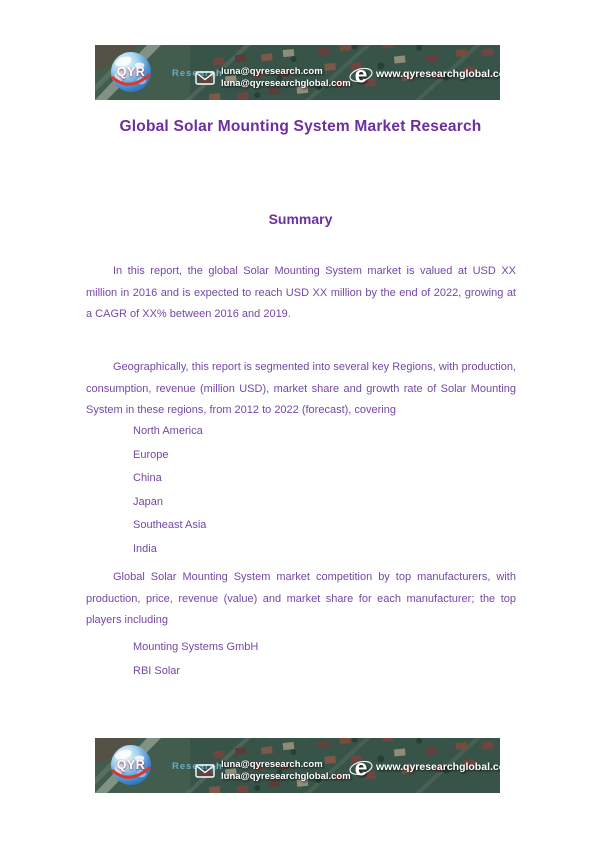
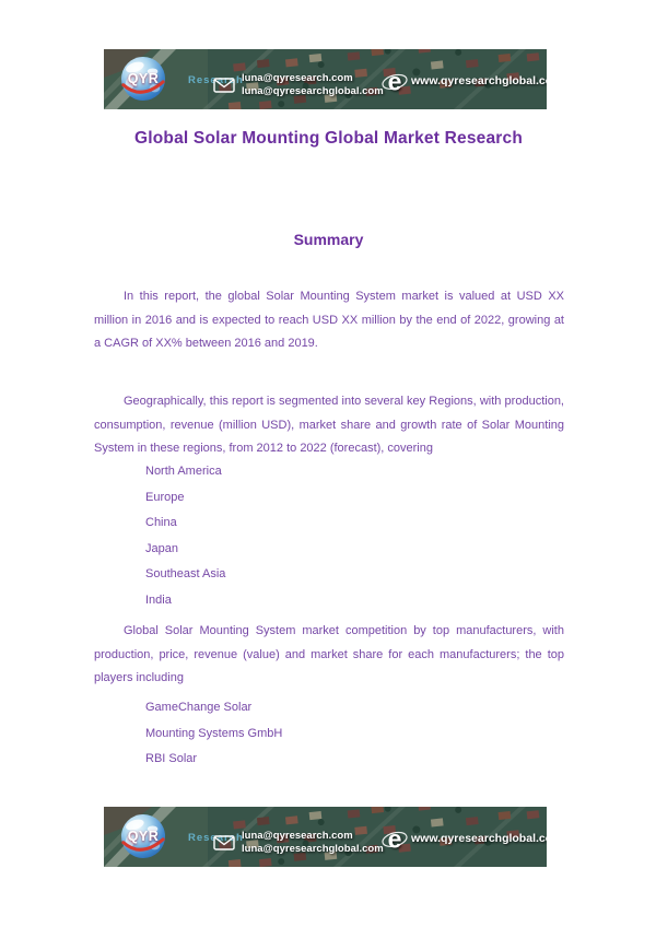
  QYR
  Resarh
  luna@qyresearch.com
  luna@qyresearchglobal.com
  www.qyresearchglobal.c
- Global Solar Mounting System Market Research
+ Global Solar Mounting Global Market Research
  Summary
  In this report, the global Solar Mounting System market is valued at USD XX million in 2016 and is expected to reach USD XX million by the end of 2022, growing at a CAGR of XX% between 2016 and 2019.
  Geographically, this report is segmented into several key Regions, with production, consumption, revenue (million USD), market share and growth rate of Solar Mounting System in these regions, from 2012 to 2022 (forecast), covering
  North America
  Europe
  China
  Japan
  Southeast Asia
  India
- Global Solar Mounting System market competition by top manufacturers, with production, price, revenue (value) and market share for each manufacturer; the top players including
+ Global Solar Mounting System market competition by top manufacturers, with production, price, revenue (value) and market share for each manufacturers; the top players including
+ GameChange Solar
  Mounting Systems GmbH
  RBI Solar
  QYR
  Resarh
  luna@qyresearch.com
  luna@qyresearchglobal.com
  www.qyresearchglobal.c
